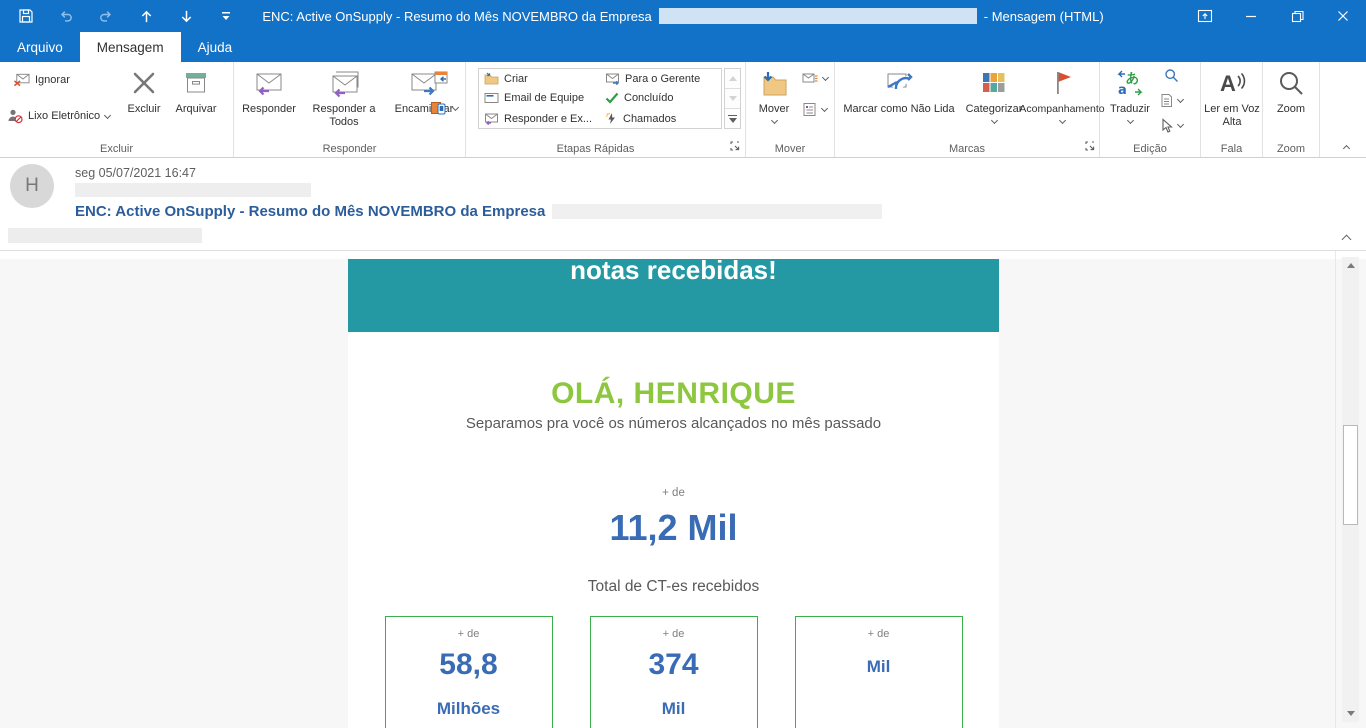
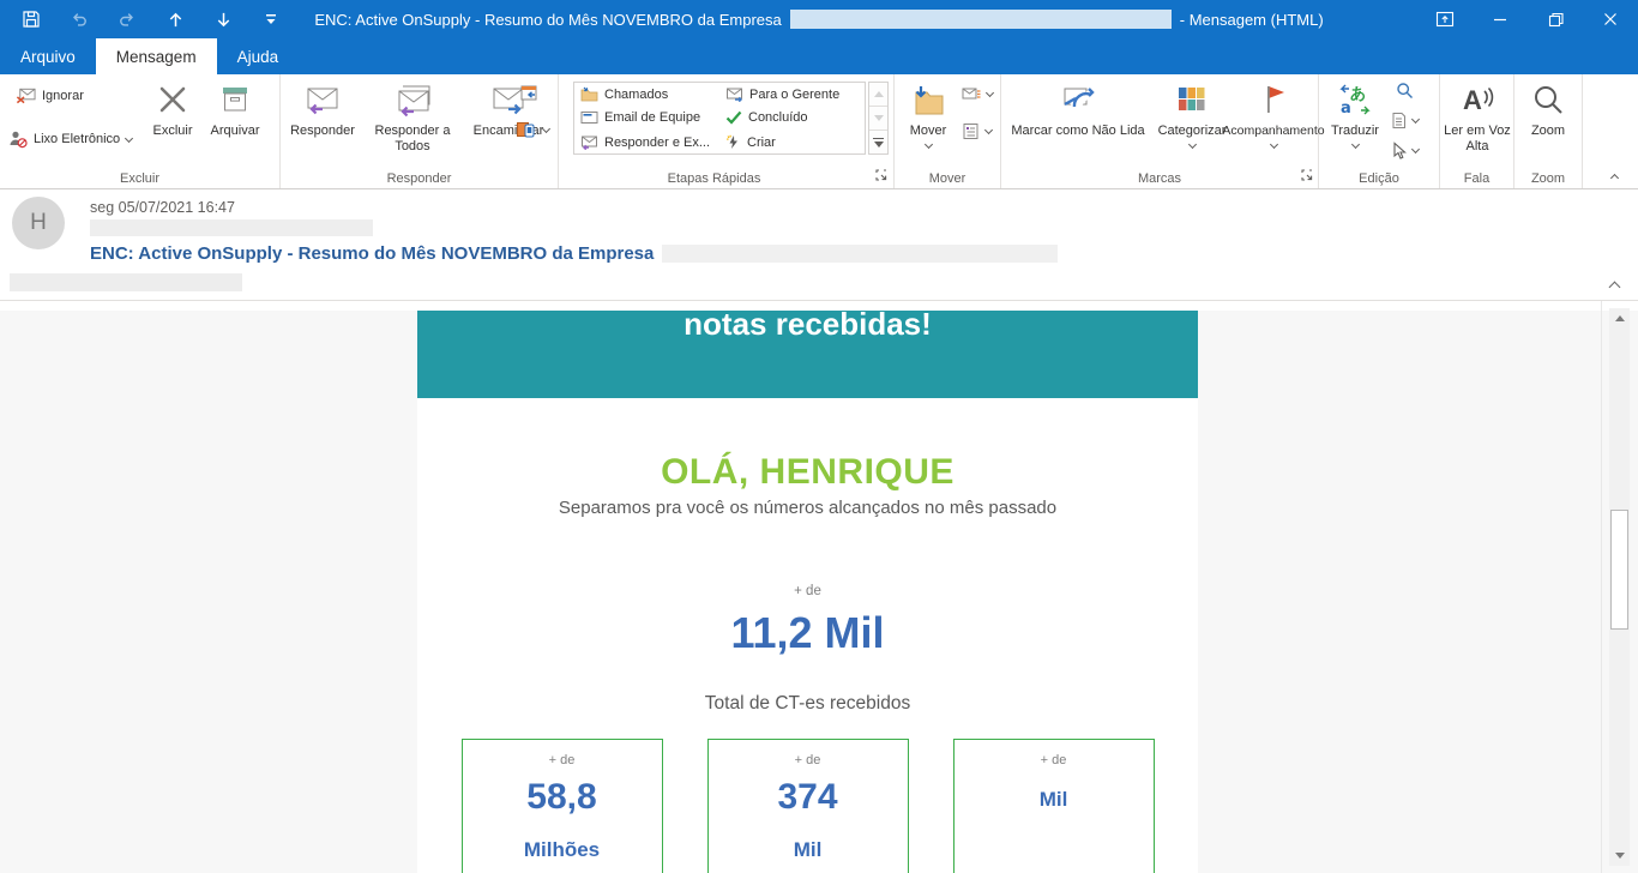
  ENC: Active OnSupply - Resumo do Mês NOVEMBRO da Empresa
  - Mensagem (HTML)
  Arquivo
  Mensagem
  Ajuda
  Ignorar
  Lixo Eletrônico
  Excluir
  Arquivar
  Excluir
  Responder
  Responder a Todos
  Encamiar
  Responder
- Criar
+ Chamados
  Email de Equipe
  Responder e Ex...
  Para o Gerente
  Concluído
- Chamados
+ Criar
  Etapas Rápidas
  Mover
  Mover
  Marcar como Não Lida
  Categorizar
  Acompanhamento
  Marcas
  あ
  a
  Traduzir
  Edição
  A
  Ler em Voz Alta
  Fala
  Zoom
  Zoom
  H
  seg 05/07/2021 16:47
  ENC: Active OnSupply - Resumo do Mês NOVEMBRO da Empresa
  notas recebidas!
  OLÁ, HENRIQUE
  Separamos pra você os números alcançados no mês passado
  + de
  11,2 Mil
  Total de CT-es recebidos
  + de
  58,8
  Milhões
  + de
  374
  Mil
  + de
  Mil
